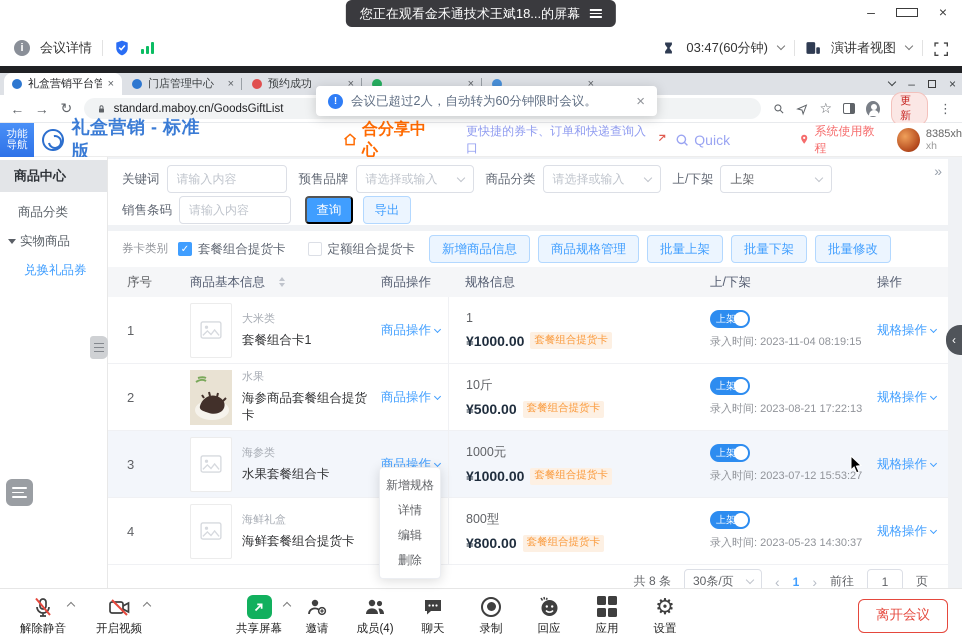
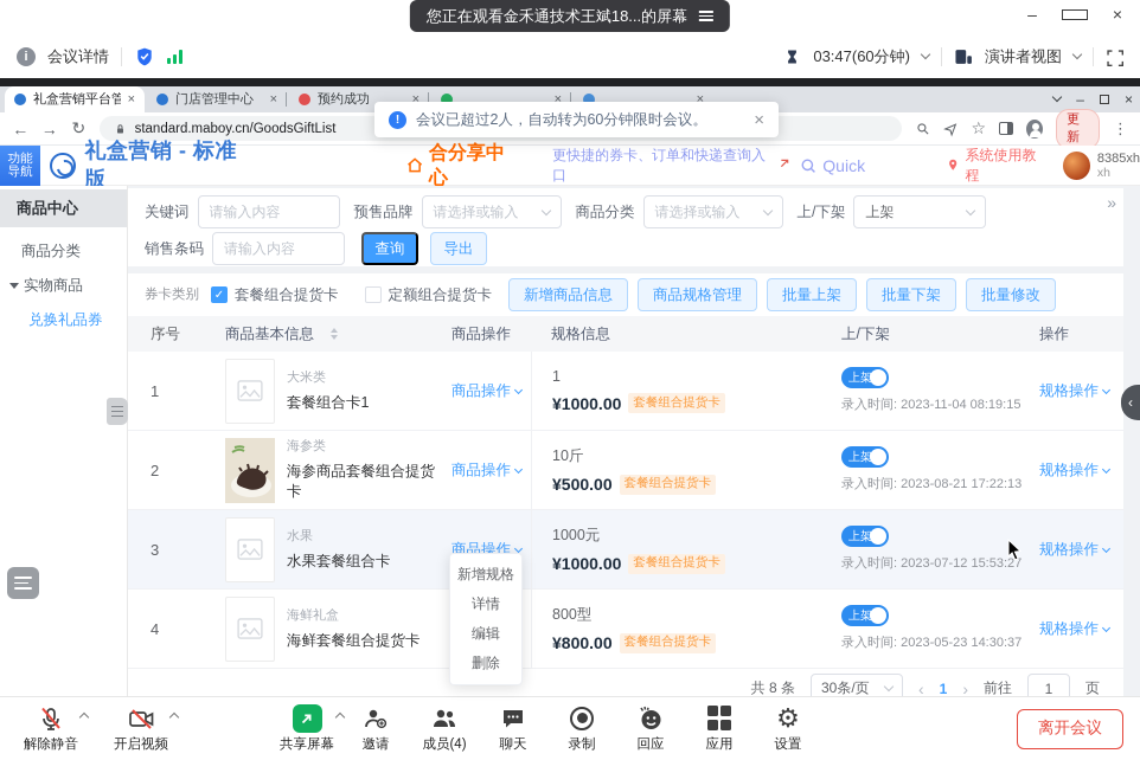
  您正在观看金禾通技术王斌18...的屏幕
  –
  ×
  i
  会议详情
  03:47(60分钟)
  演讲者视图
  礼盒营销平台管
  ×
  门店管理中心
  ×
  预约成功
  ×
  ×
  ×
  –
  ×
  ←
  →
  ↻
  standard.maboy.cn/GoodsGiftList
  ☆
  更新
  ⋮
  功能
  导航
  礼盒营销 - 标准版
  合分享中心
  更快捷的券卡、订单和快递查询入口
  Quick
  系统使用教程
  8385xh
  xh
  商品中心
  商品分类
  实物商品
  兑换礼品券
  关键词
  请输入内容
  预售品牌
  请选择或输入
  商品分类
  请选择或输入
  上/下架
  上架
  销售条码
  请输入内容
  查询
  导出
  »
  券卡类别
  ✓
  套餐组合提货卡
  定额组合提货卡
  新增商品信息
  商品规格管理
  批量上架
  批量下架
  批量修改
  序号
  商品基本信息
  商品操作
  规格信息
  上/下架
  操作
  1
  大米类
  套餐组合卡1
  商品操作
  1
  ¥1000.00
  套餐组合提货卡
  上架
  录入时间: 2023-11-04 08:19:15
  规格操作
  2
- 水果
+ 海参类
  海参商品套餐组合提货卡
  商品操作
  10斤
  ¥500.00
  套餐组合提货卡
  上架
  录入时间: 2023-08-21 17:22:13
  规格操作
  3
- 海参类
+ 水果
  水果套餐组合卡
  商品操作
  1000元
  ¥1000.00
  套餐组合提货卡
  上架
  录入时间: 2023-07-12 15:53:27
  规格操作
  4
  海鲜礼盒
  海鲜套餐组合提货卡
  800型
  ¥800.00
  套餐组合提货卡
  上架
  录入时间: 2023-05-23 14:30:37
  规格操作
  共 8 条
  30条/页
  ‹
  1
  ›
  前往
  1
  页
  新增规格
  详情
  编辑
  删除
  !
  会议已超过2人，自动转为60分钟限时会议。
  ×
  ‹
  解除静音
  开启视频
  共享屏幕
  邀请
  成员(4)
  聊天
  录制
  回应
  应用
  ⚙
  设置
  离开会议
